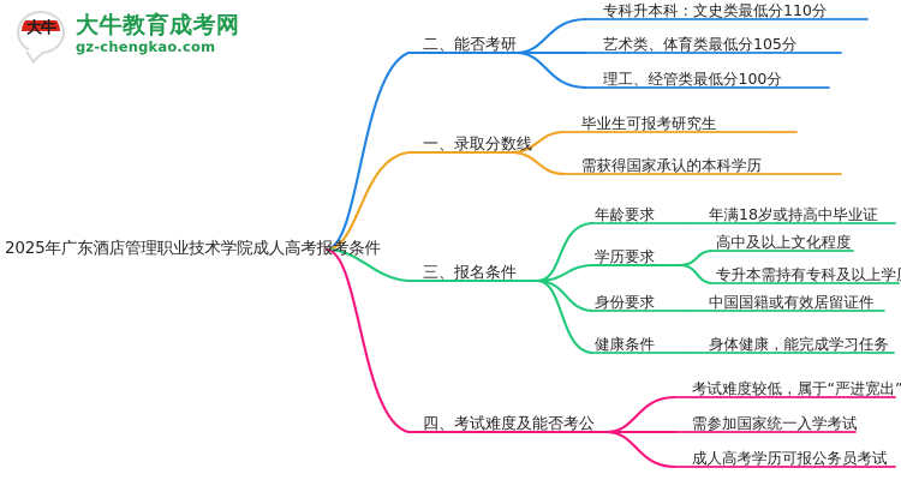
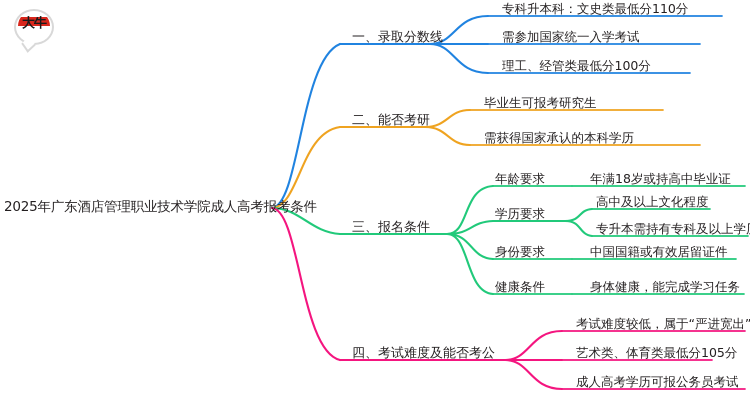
  大牛
- 大牛教育成考网
- gz-chengkao.com
  2025年广东酒店管理职业技术学院成人高考报考条件
- 二、能否考研
+ 一、录取分数线
  专科升本科：文史类最低分110分
- 艺术类、体育类最低分105分
+ 需参加国家统一入学考试
  理工、经管类最低分100分
- 一、录取分数线
+ 二、能否考研
  毕业生可报考研究生
  需获得国家承认的本科学历
  三、报名条件
  年龄要求
  年满18岁或持高中毕业证
  学历要求
  高中及以上文化程度
  专升本需持有专科及以上学
  身份要求
  中国国籍或有效居留证件
  健康条件
  身体健康，能完成学习任务
  四、考试难度及能否考公
  考试难度较低，属于“严进宽出”
- 需参加国家统一入学考试
+ 艺术类、体育类最低分105分
  成人高考学历可报公务员考试
